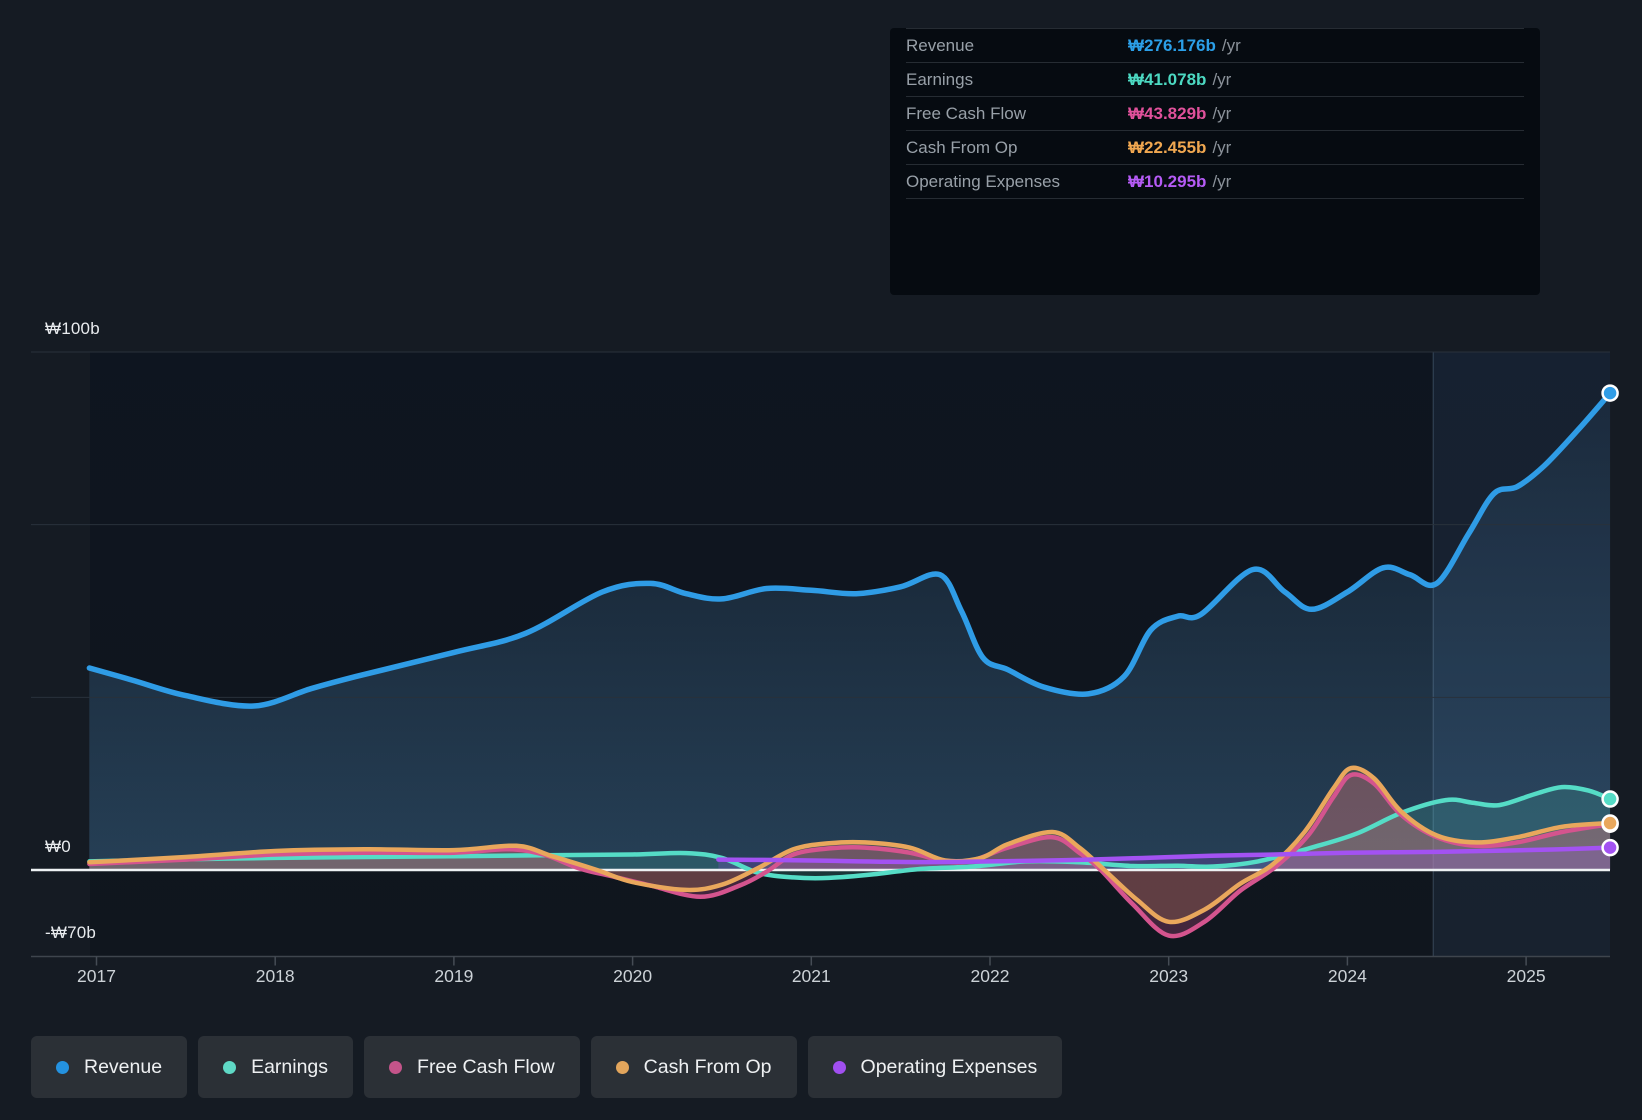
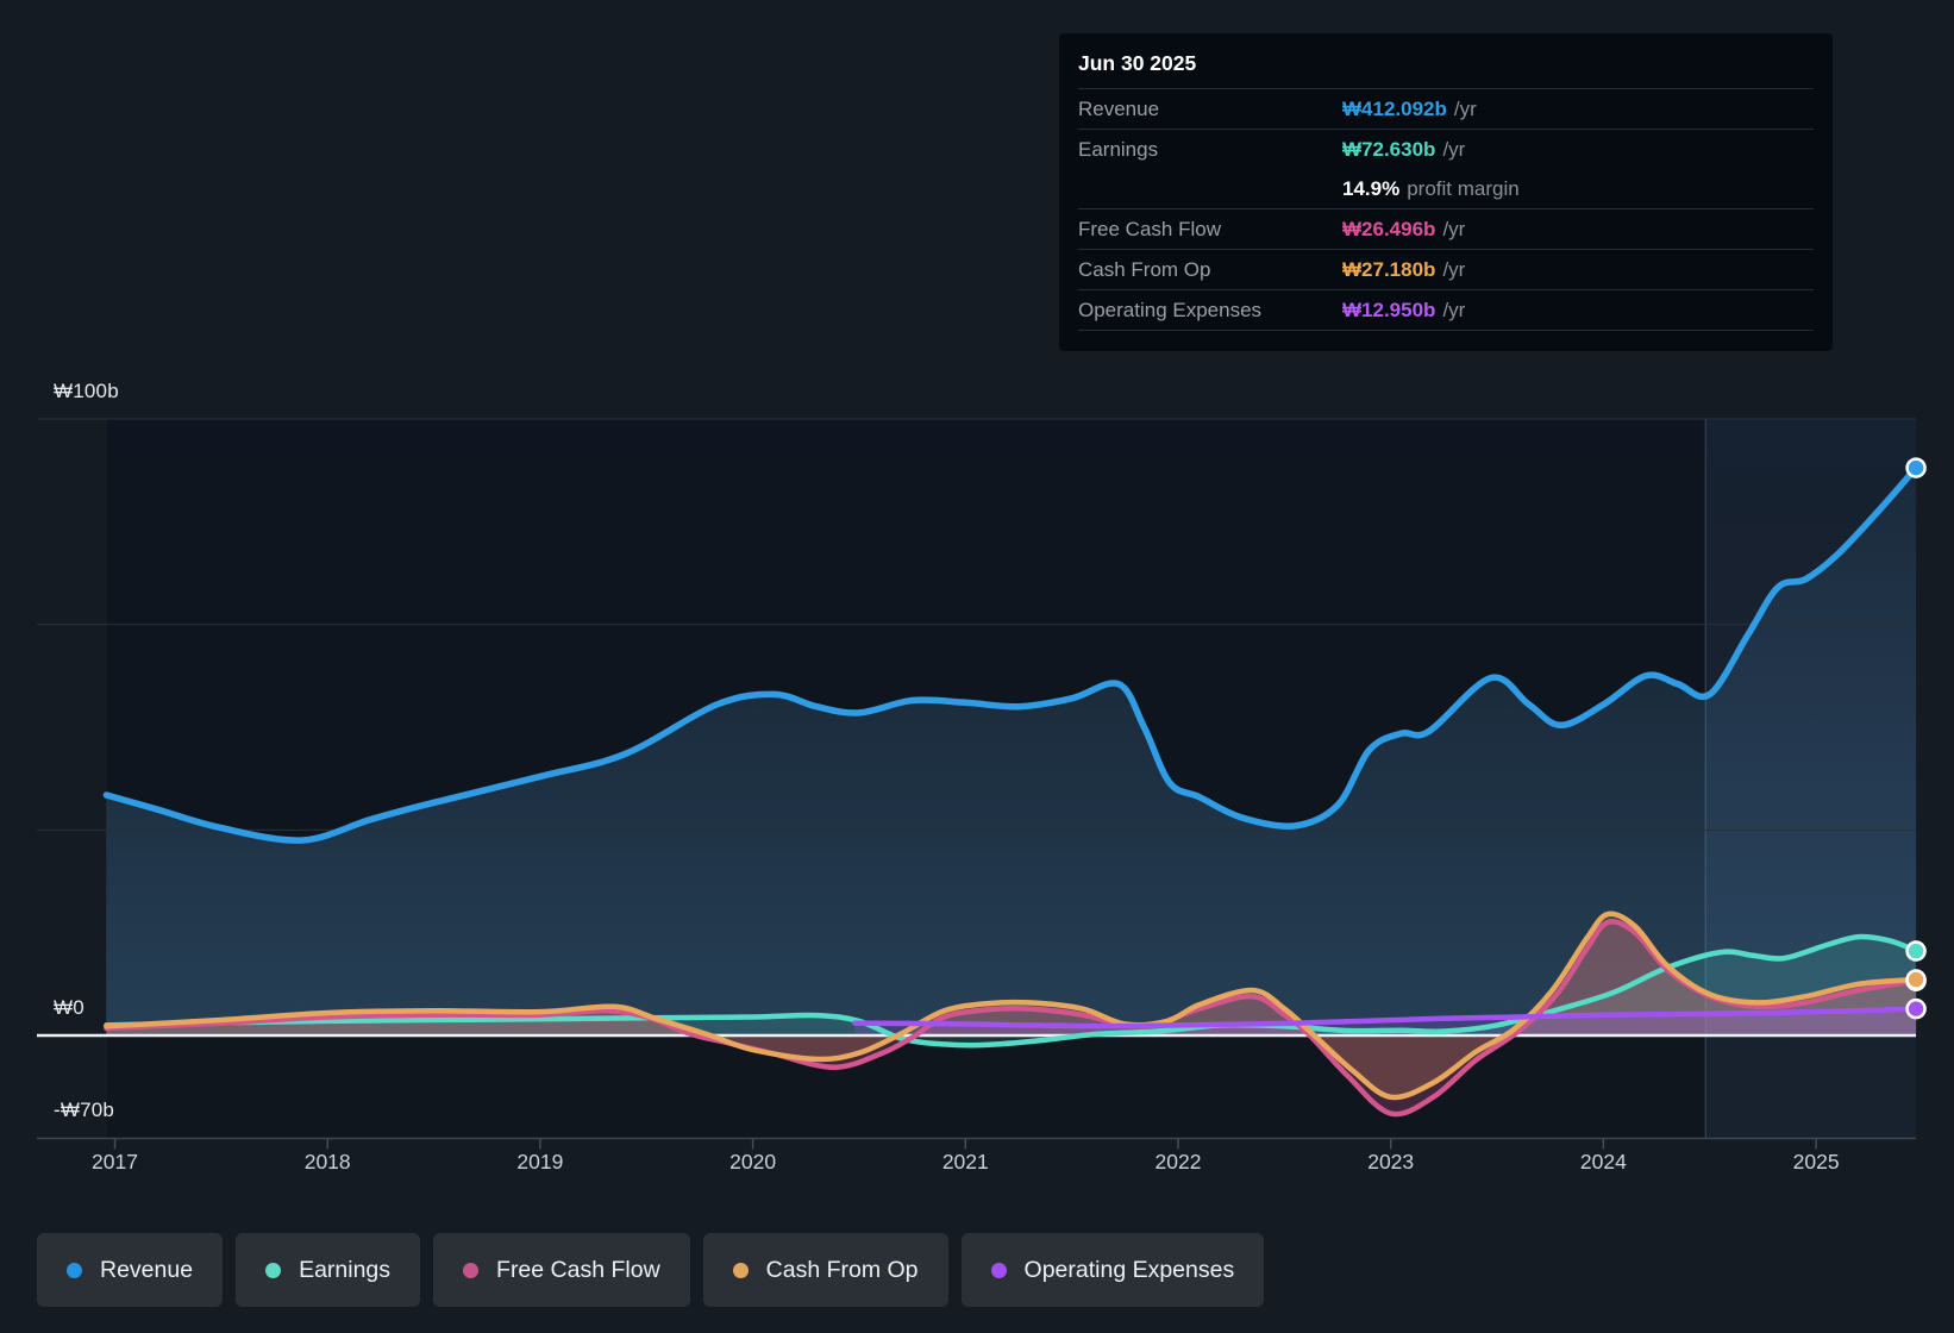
  ₩100b
  ₩0
  -₩70b
  2017
  2018
  2019
  2020
  2021
  2022
  2023
  2024
  2025
+ Jun 30 2025
  Revenue
- ₩276.176b
+ ₩412.092b
  /yr
  Earnings
- ₩41.078b
+ ₩72.630b
  /yr
+ 14.9%
+ profit margin
  Free Cash Flow
- ₩43.829b
+ ₩26.496b
  /yr
  Cash From Op
- ₩22.455b
+ ₩27.180b
  /yr
  Operating Expenses
- ₩10.295b
+ ₩12.950b
  /yr
  Revenue
  Earnings
  Free Cash Flow
  Cash From Op
  Operating Expenses
